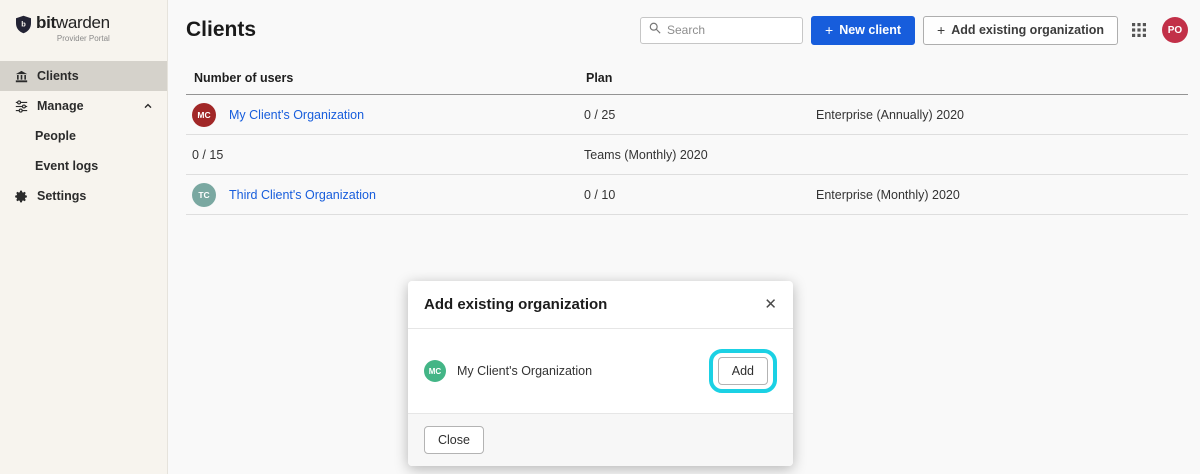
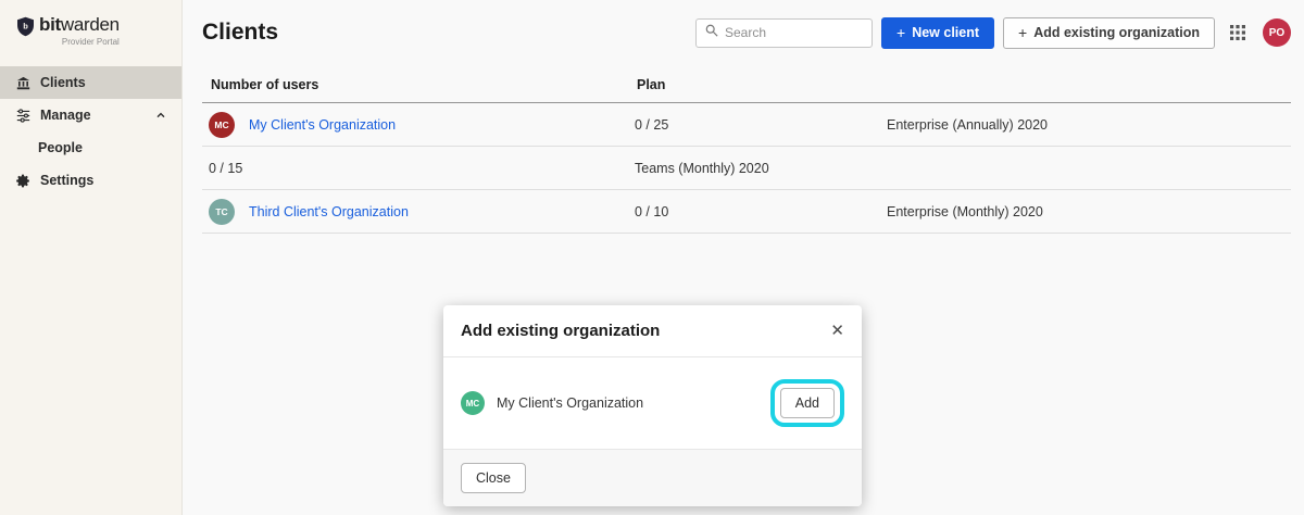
  b
  bitwarden
  Provider Portal
  Clients
  Manage
  People
- Event logs
  Settings
  Clients
  Search
  +
  New client
  +
  Add existing organization
  PO
  Number of users
  Plan
  MC
  My Client's Organization
  0 / 25
  Enterprise (Annually) 2020
  0 / 15
  Teams (Monthly) 2020
  TC
  Third Client's Organization
  0 / 10
  Enterprise (Monthly) 2020
  Add existing organization
  ✕
  MC
  My Client's Organization
  Add
  Close
